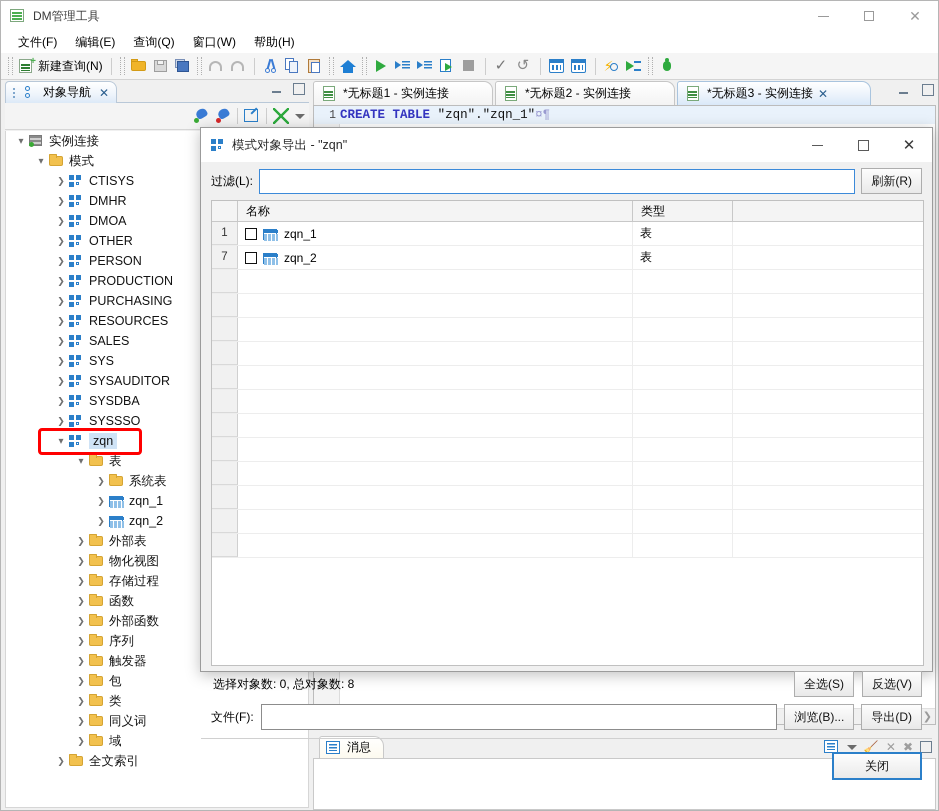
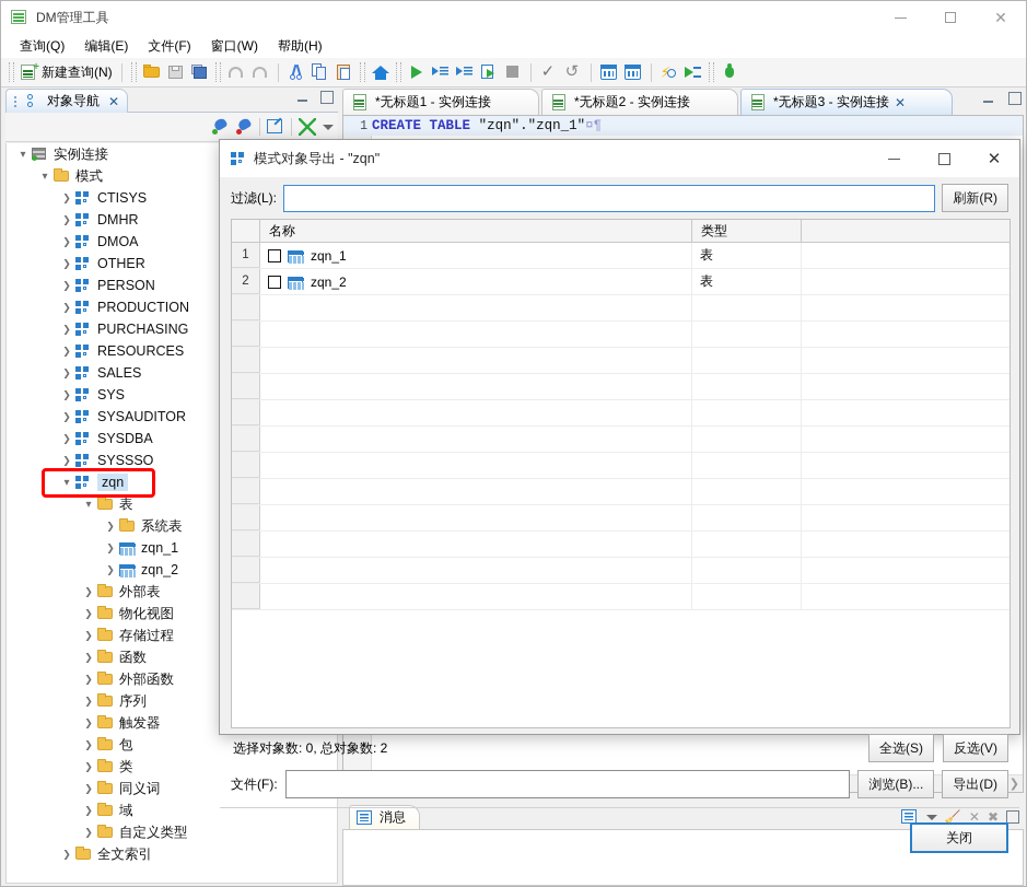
  DM管理工具
  ✕
- 文件(F)
+ 查询(Q)
  编辑(E)
- 查询(Q)
+ 文件(F)
  窗口(W)
  帮助(H)
  +
  新建查询(N)
  ✓
  ↺
  ⚡
  对象导航
  ✕
  实例连接
  模式
  CTISYS
  DMHR
  DMOA
  OTHER
  PERSON
  PRODUCTION
  PURCHASING
  RESOURCES
  SALES
  SYS
  SYSAUDITOR
  SYSDBA
  SYSSSO
  zqn
  表
  系统表
  zqn_1
  zqn_2
  外部表
  物化视图
  存储过程
  函数
  外部函数
  序列
  触发器
  包
  类
  同义词
  域
+ 自定义类型
  全文索引
  *无标题1 - 实例连接
  *无标题2 - 实例连接
  *无标题3 - 实例连接
  ✕
  1
  CREATE
  TABLE
  "zqn"."zqn_1"
  ¤¶
  ❯
  消息
  🧹
  ✕
  ✖
  模式对象导出 - "zqn"
  ✕
  过滤(L):
  刷新(R)
  名称
  类型
  1
  zqn_1
  表
- 7
+ 2
  zqn_2
  表
- 选择对象数: 0, 总对象数: 8
+ 选择对象数: 0, 总对象数: 2
  全选(S)
  反选(V)
  文件(F):
  浏览(B)...
  导出(D)
  关闭
